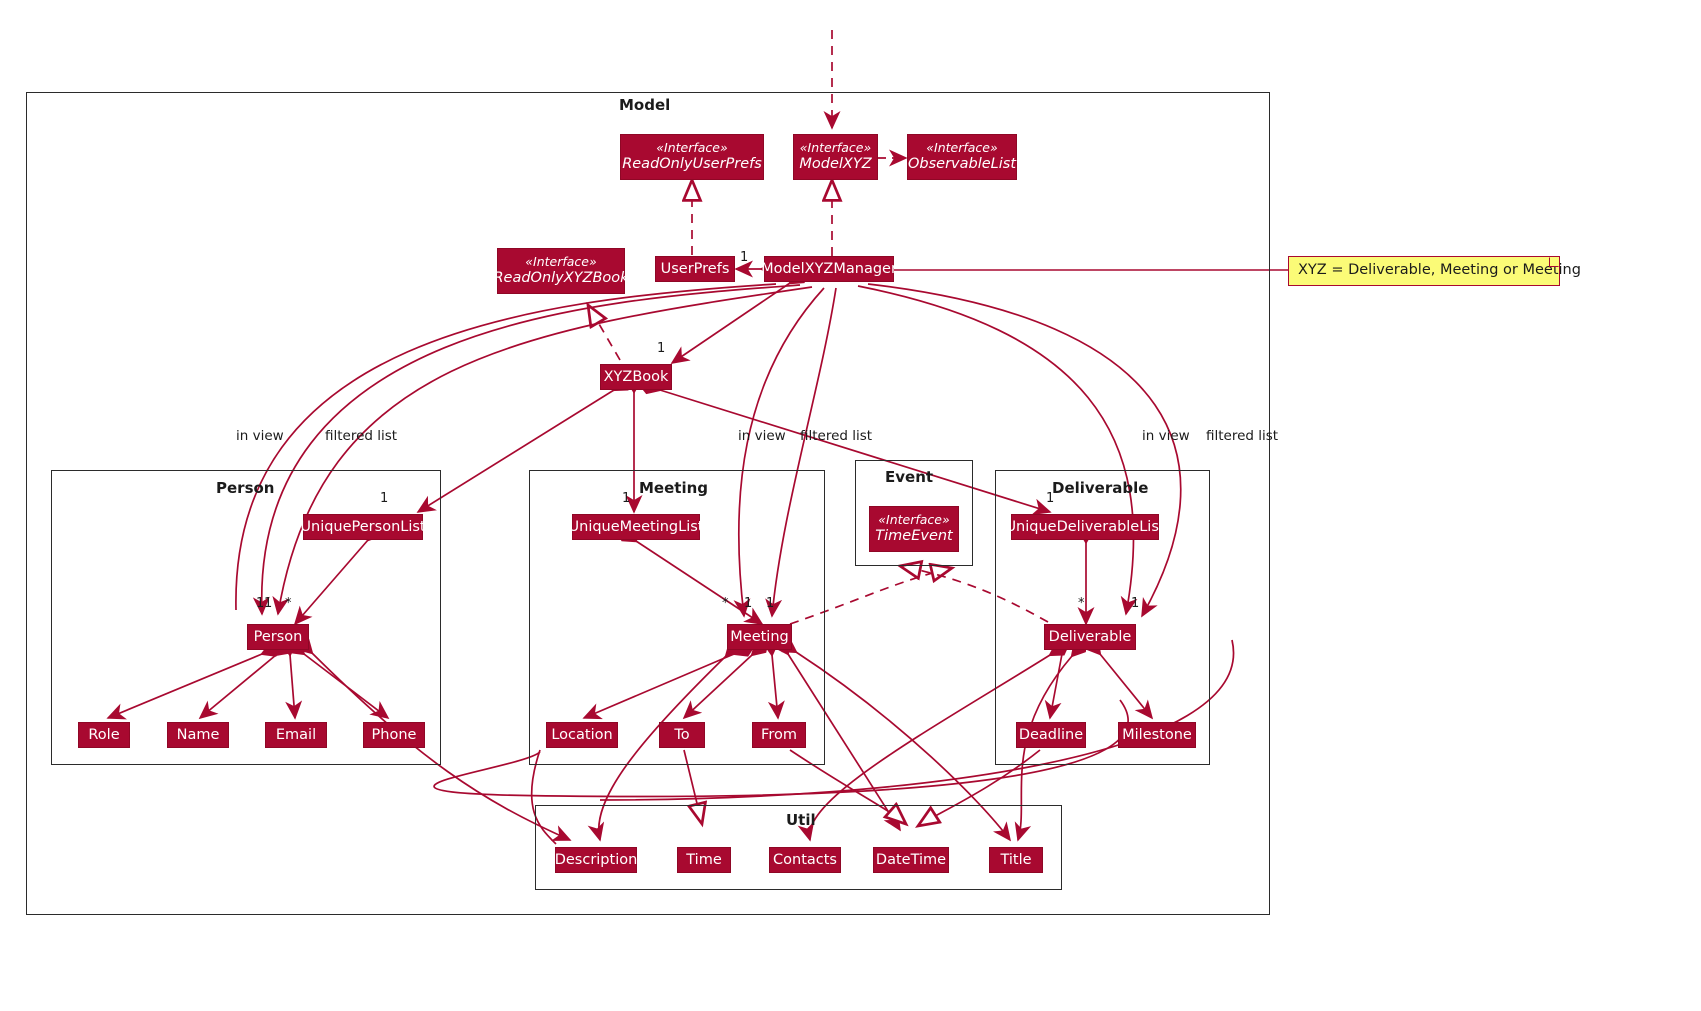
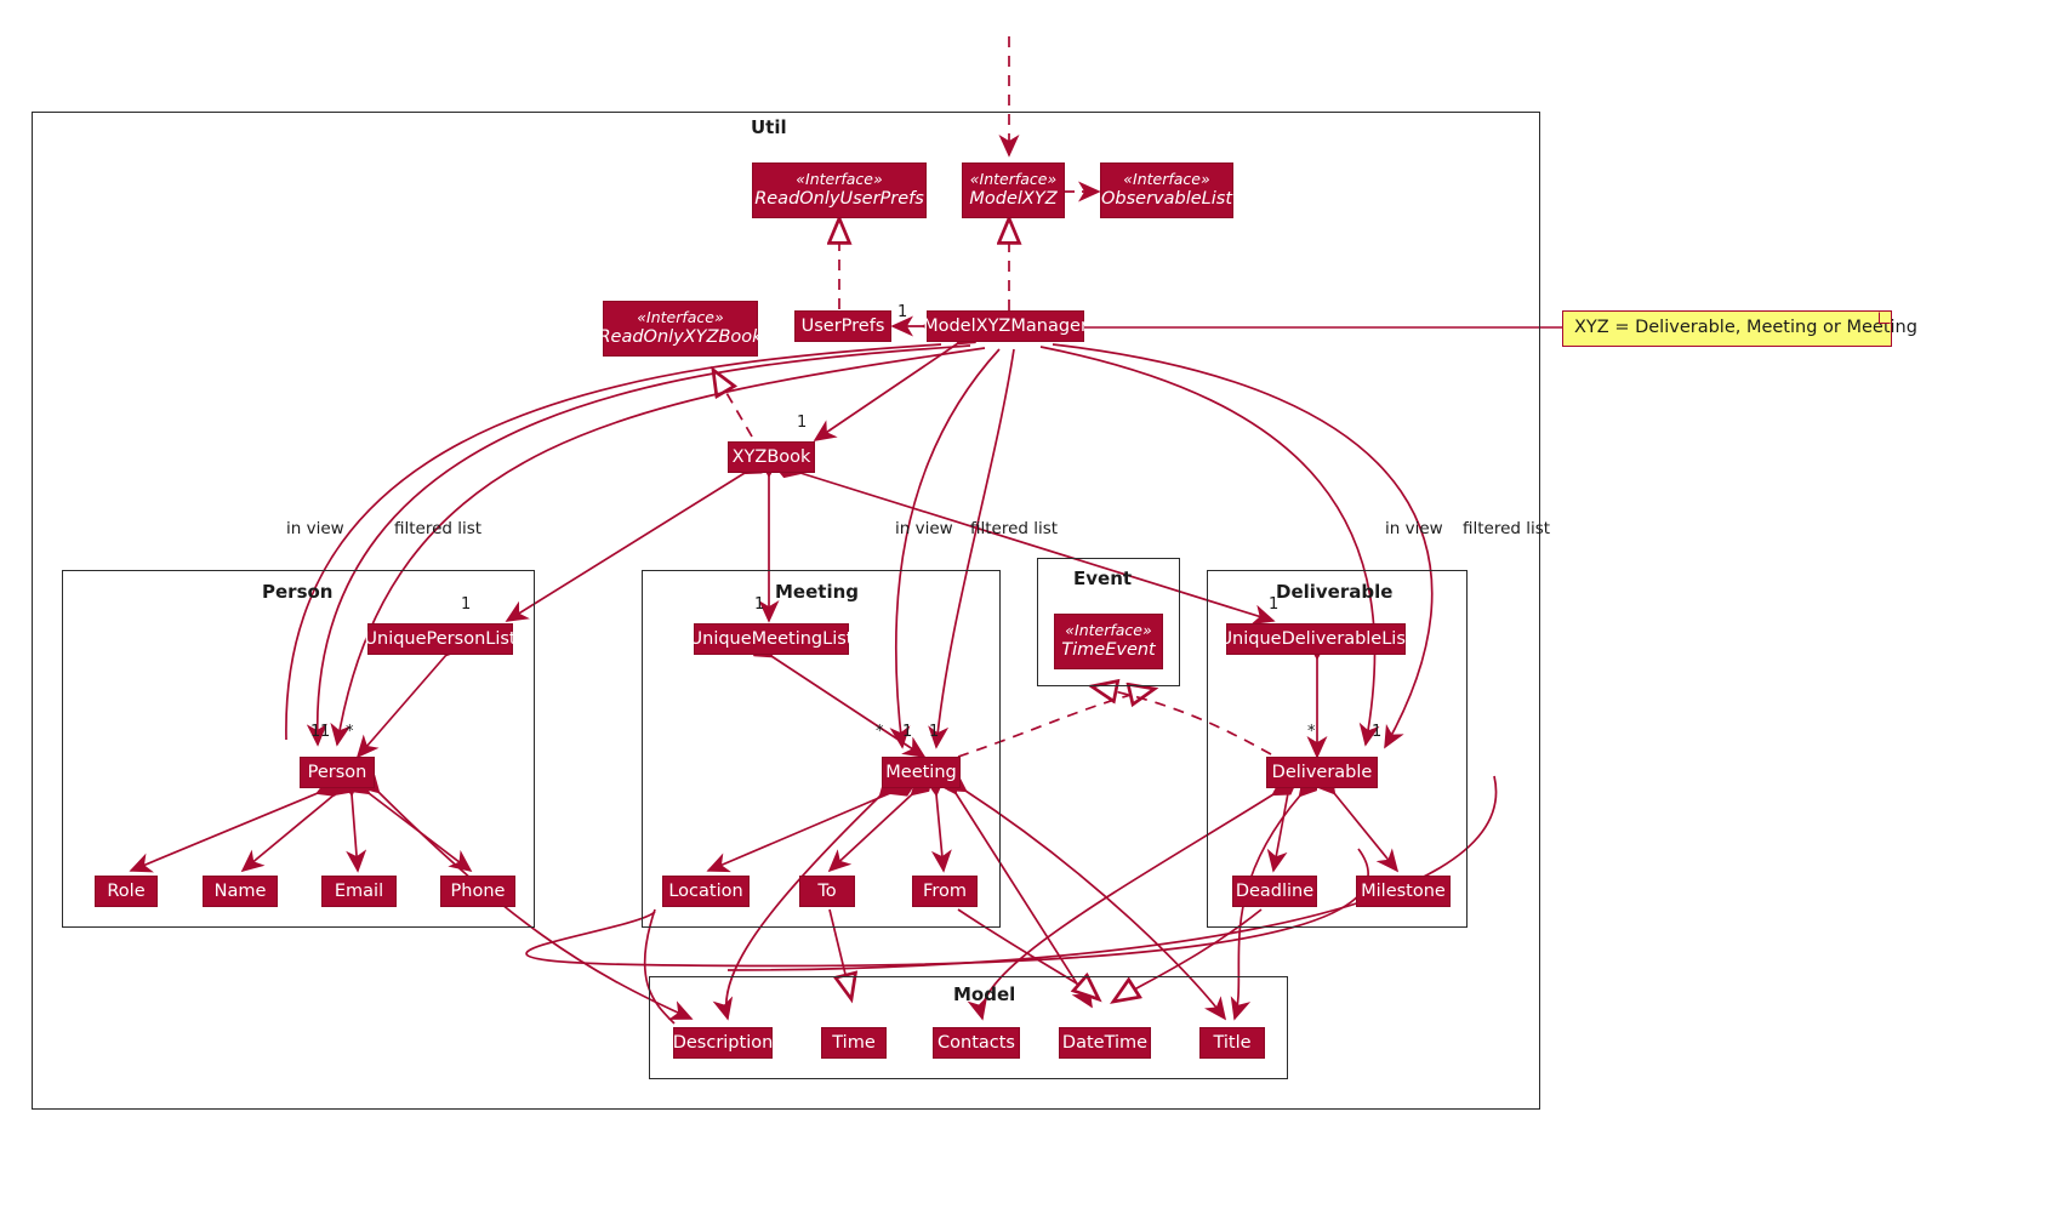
- Model
+ Util
  Person
  Meeting
  Event
  Deliverable
- Util
+ Model
  «Interface»
  ReadOnlyUserPrefs
  «Interface»
  ModelXYZ
  «Interface»
  ObservableList
  «Interface»
  ReadOnlyXYZBook
  UserPrefs
  ModelXYZManager
  XYZBook
  UniquePersonList
  Person
  Role
  Name
  Email
  Phone
  UniqueMeetingList
  Meeting
  Location
  To
  From
  «Interface»
  TimeEvent
  UniqueDeliverableList
  Deliverable
  Deadline
  Milestone
  Description
  Time
  Contacts
  DateTime
  Title
  in view
  filtered list
  in view
  filtered list
  in view
  filtered list
  1
  1
  1
  1
  1
  *
  1
  *
  1
  1
  1
  *
  1
  XYZ = Deliverable, Meeting or Meeting
